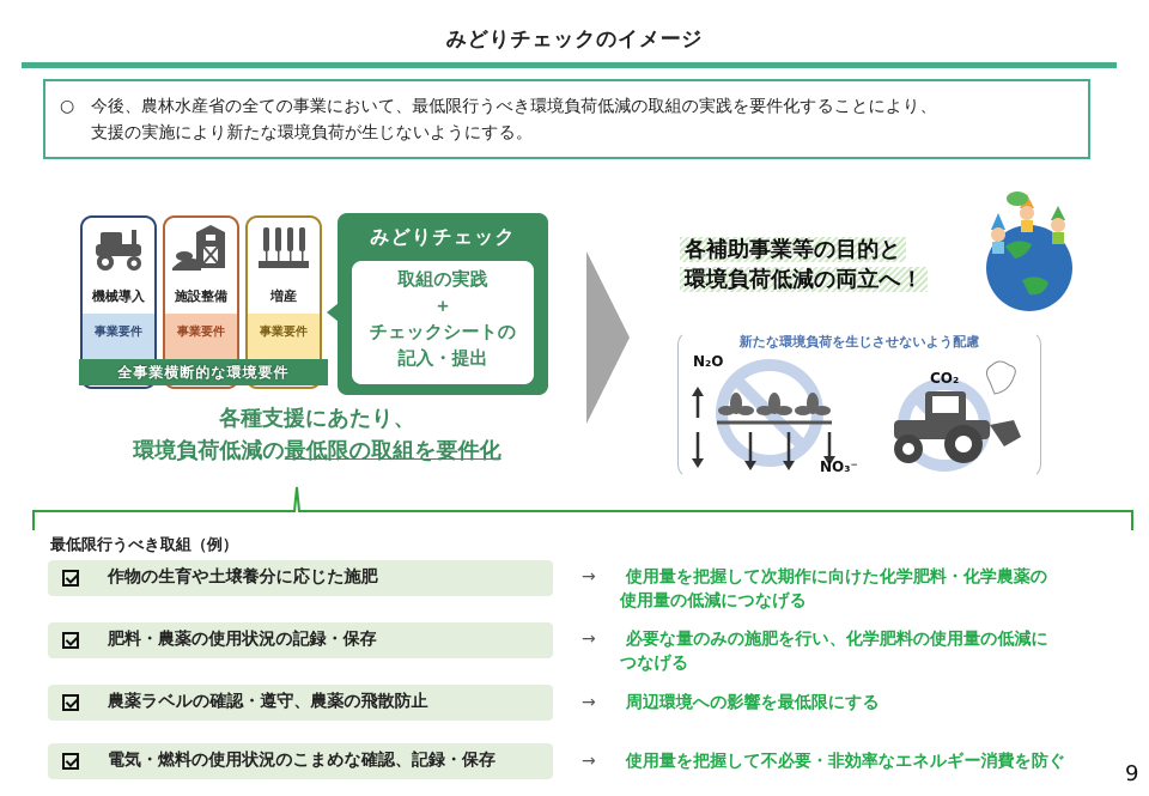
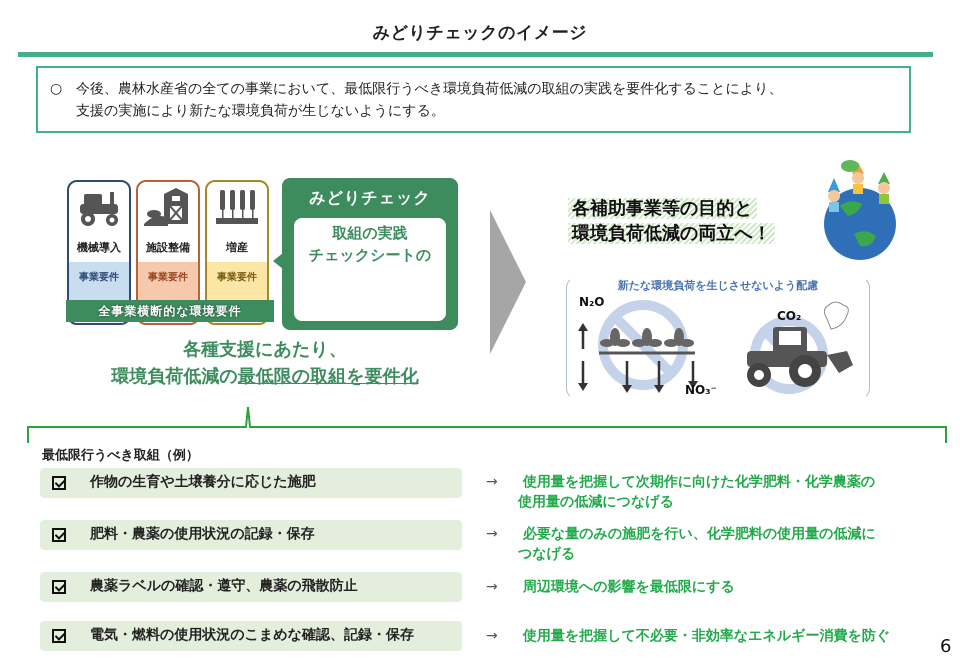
  みどりチェックのイメージ
  ○ 今後、農林水産省の全ての事業において、最低限行うべき環境負荷低減の取組の実践を要件化することにより、
  支援の実施により新たな環境負荷が生じないようにする。
  機械導入
  事業要件
  施設整備
  事業要件
  増産
  事業要件
  全事業横断的な環境要件
  みどりチェック
  取組の実践
- ＋
  チェックシートの
- 記入・提出
  各種支援にあたり、
  環境負荷低減の最低限の取組を要件化
  各補助事業等の目的と
  環境負荷低減の両立へ！
  新たな環境負荷を生じさせないよう配慮
  N₂O
  NO₃⁻
  CO₂
  最低限行うべき取組（例）
  作物の生育や土壌養分に応じた施肥
  → 使用量を把握して次期作に向けた化学肥料・化学農薬の
  使用量の低減につなげる
  肥料・農薬の使用状況の記録・保存
  → 必要な量のみの施肥を行い、化学肥料の使用量の低減に
  つなげる
  農薬ラベルの確認・遵守、農薬の飛散防止
  → 周辺環境への影響を最低限にする
  電気・燃料の使用状況のこまめな確認、記録・保存
  → 使用量を把握して不必要・非効率なエネルギー消費を防ぐ
- 9
+ 6
